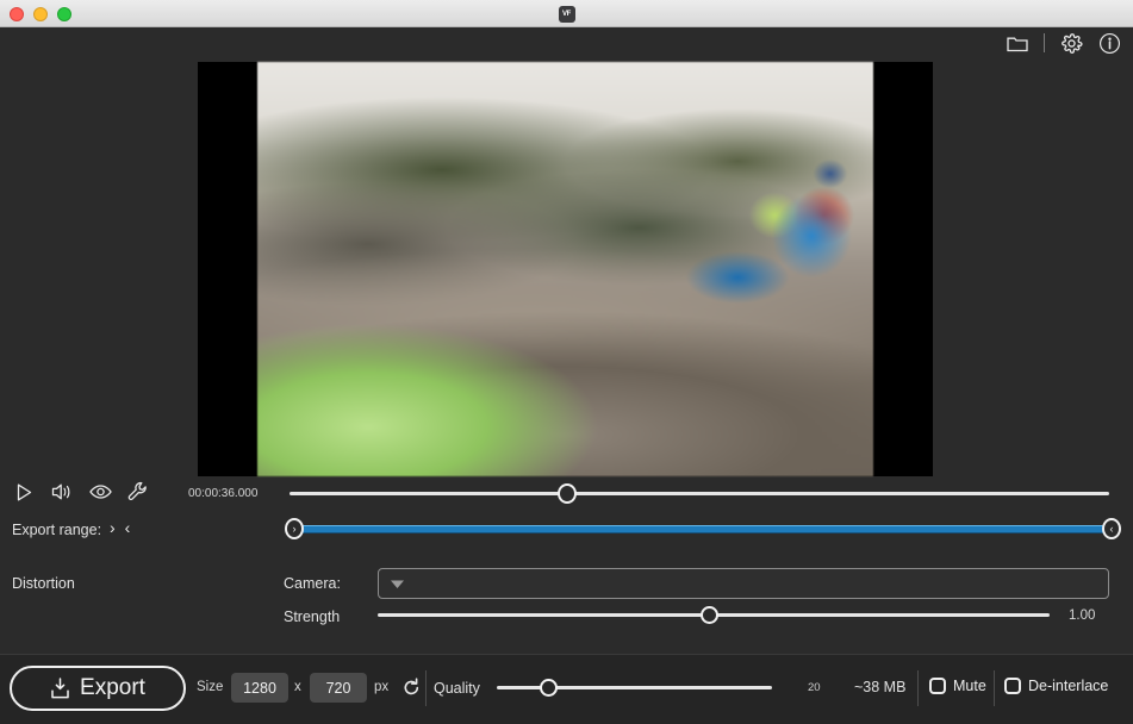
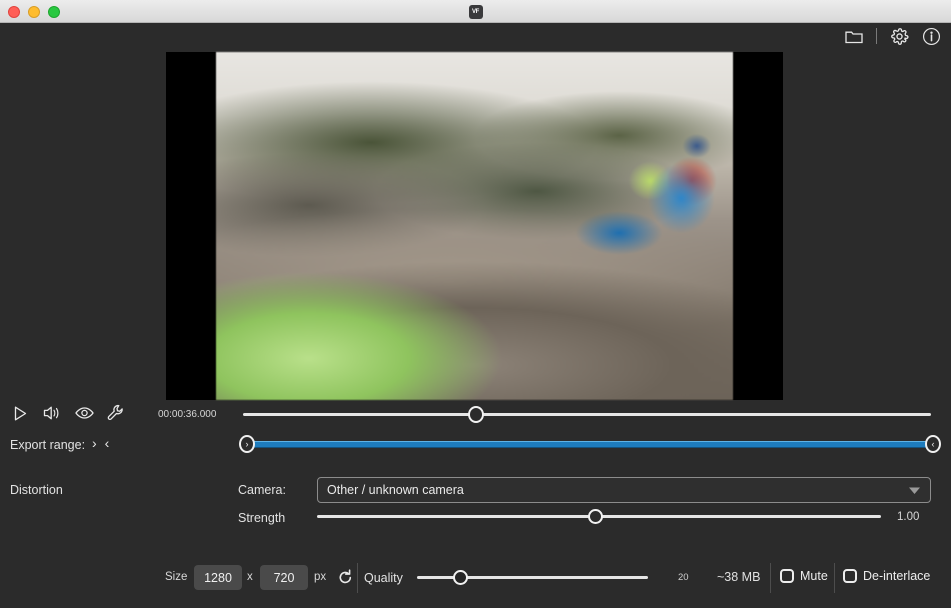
  00:00:36.000
  Export range:
  ›
  ‹
  ›
  ‹
  Distortion
  Camera:
+ Other / unknown camera
  Strength
  1.00
- Export
  Size
  1280
  x
  720
  px
  Quality
  20
  ~38 MB
  Mute
  De-interlace
